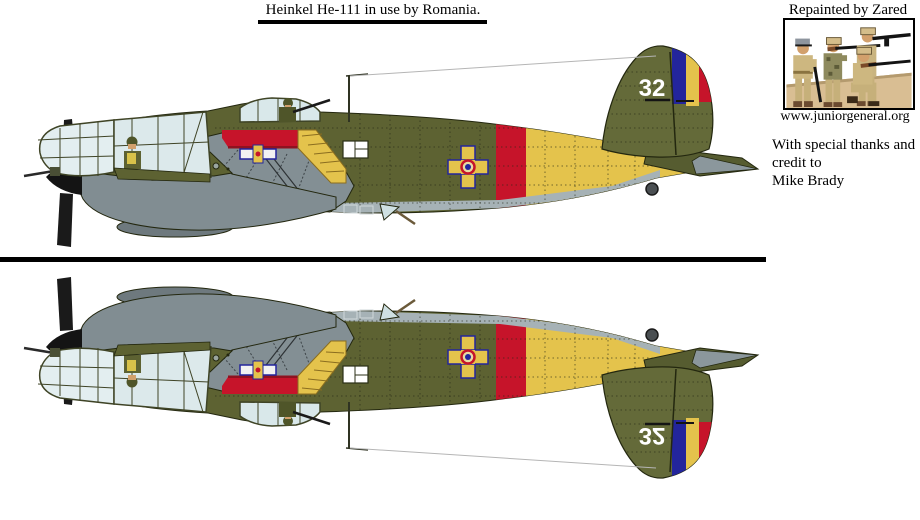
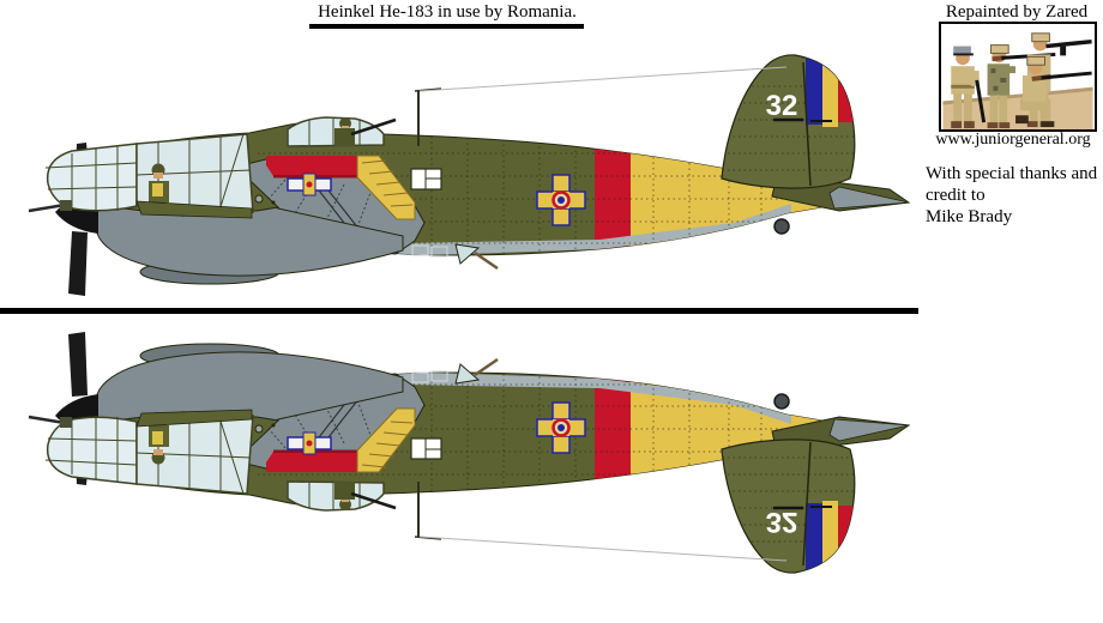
- Heinkel He-111 in use by Romania.
+ Heinkel He-183 in use by Romania.
  Repainted by Zared
  www.juniorgeneral.org
  With special thanks and
  credit to
  Mike Brady
